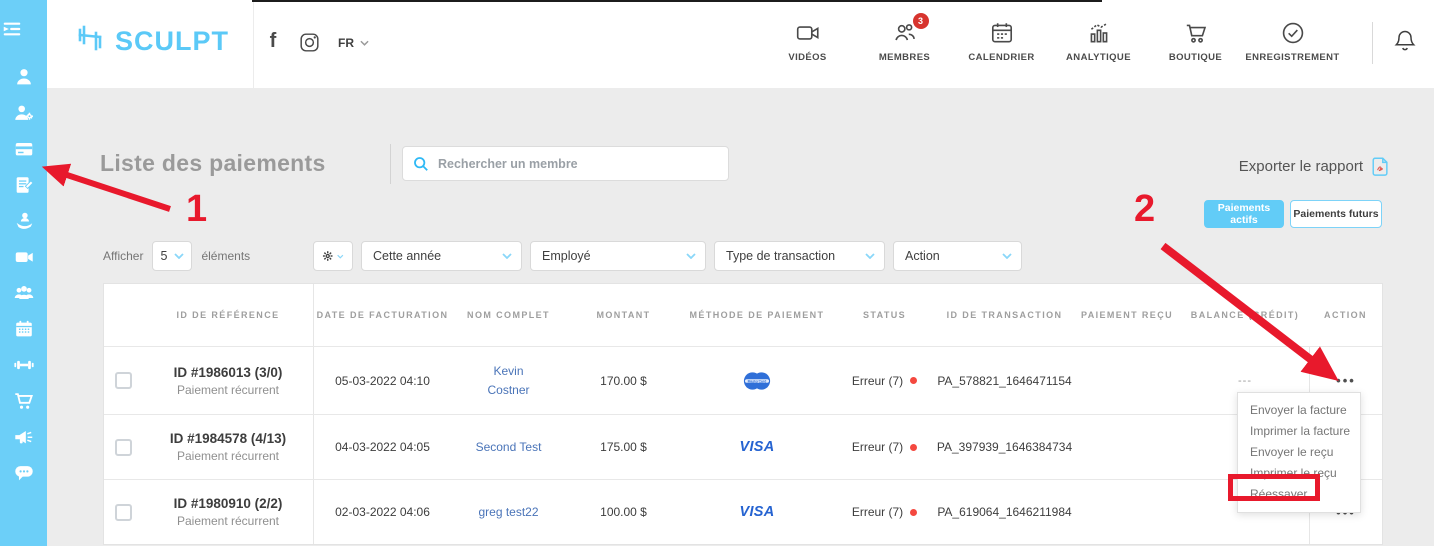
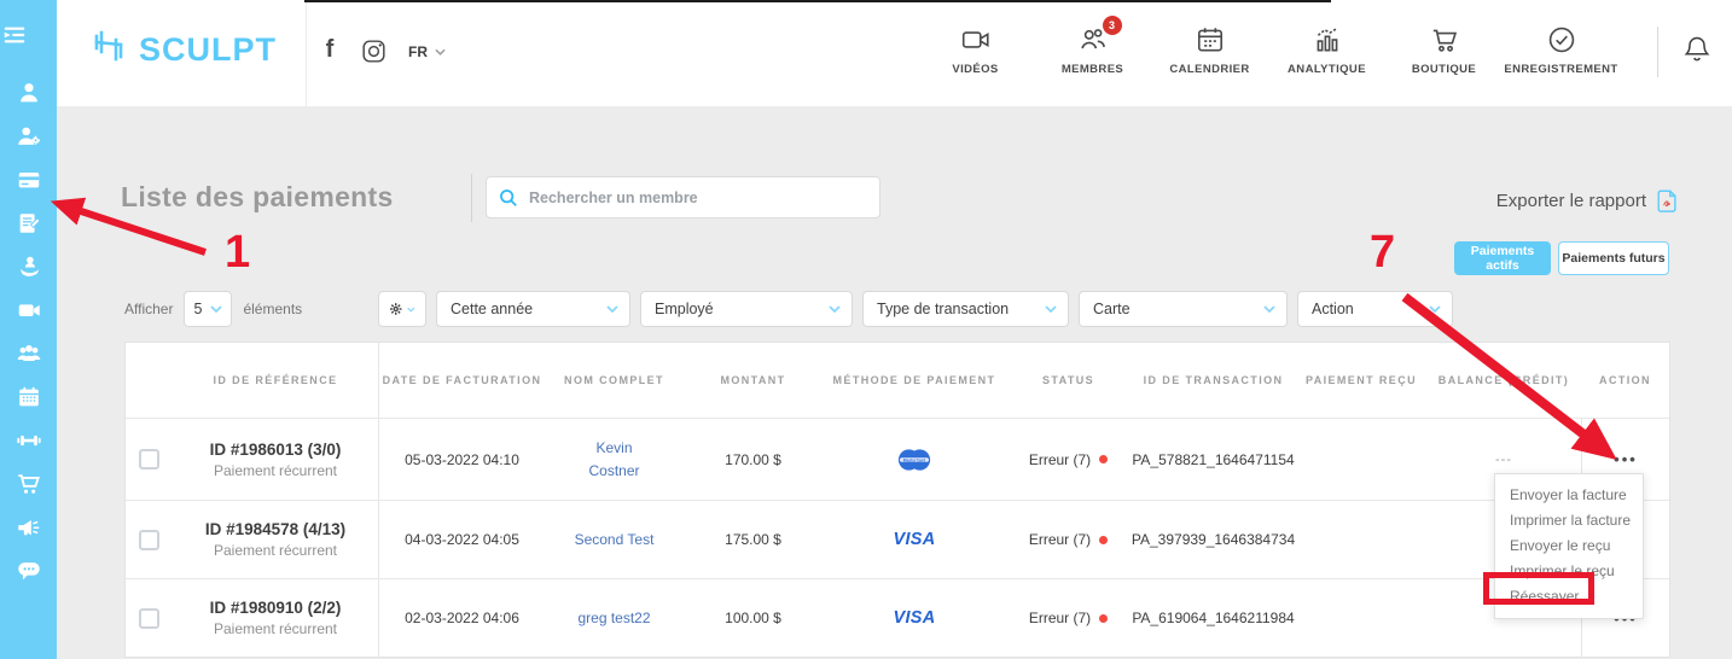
  SCULPT
  f
  FR
  VIDÉOS
  3
  MEMBRES
  CALENDRIER
  ANALYTIQUE
  BOUTIQUE
  ENREGISTREMENT
  Liste des paiements
  Rechercher un membre
  Exporter le rapport
  Paiements actifs
  Paiements futurs
  Afficher
  5
  éléments
  Cette année
  Employé
  Type de transaction
+ Carte
  Action
  ID DE RÉFÉRENCE
  DATE DE FACTURATION
  NOM COMPLET
  MONTANT
  MÉTHODE DE PAIEMENT
  STATUS
  ID DE TRANSACTION
  PAIEMENT REÇU
  BALANCERÉDIT)
  ACTION
  ID #1986013 (3/0)
  Paiement récurrent
  05-03-2022 04:10
  Kevin Costner
  170.00 $
  Erreur (7)
  PA_578821_1646471154
  ---
  •••
  ID #1984578 (4/13)
  Paiement récurrent
  04-03-2022 04:05
  Second Test
  175.00 $
  VISA
  Erreur (7)
  PA_397939_1646384734
  ID #1980910 (2/2)
  Paiement récurrent
  02-03-2022 04:06
  greg test22
  100.00 $
  VISA
  Erreur (7)
  PA_619064_1646211984
  Envoyer la facture
  Imprimer la facture
  Envoyer le reçu
  Imprimer le reçu
  Réessayer
  1
- 2
+ 7
